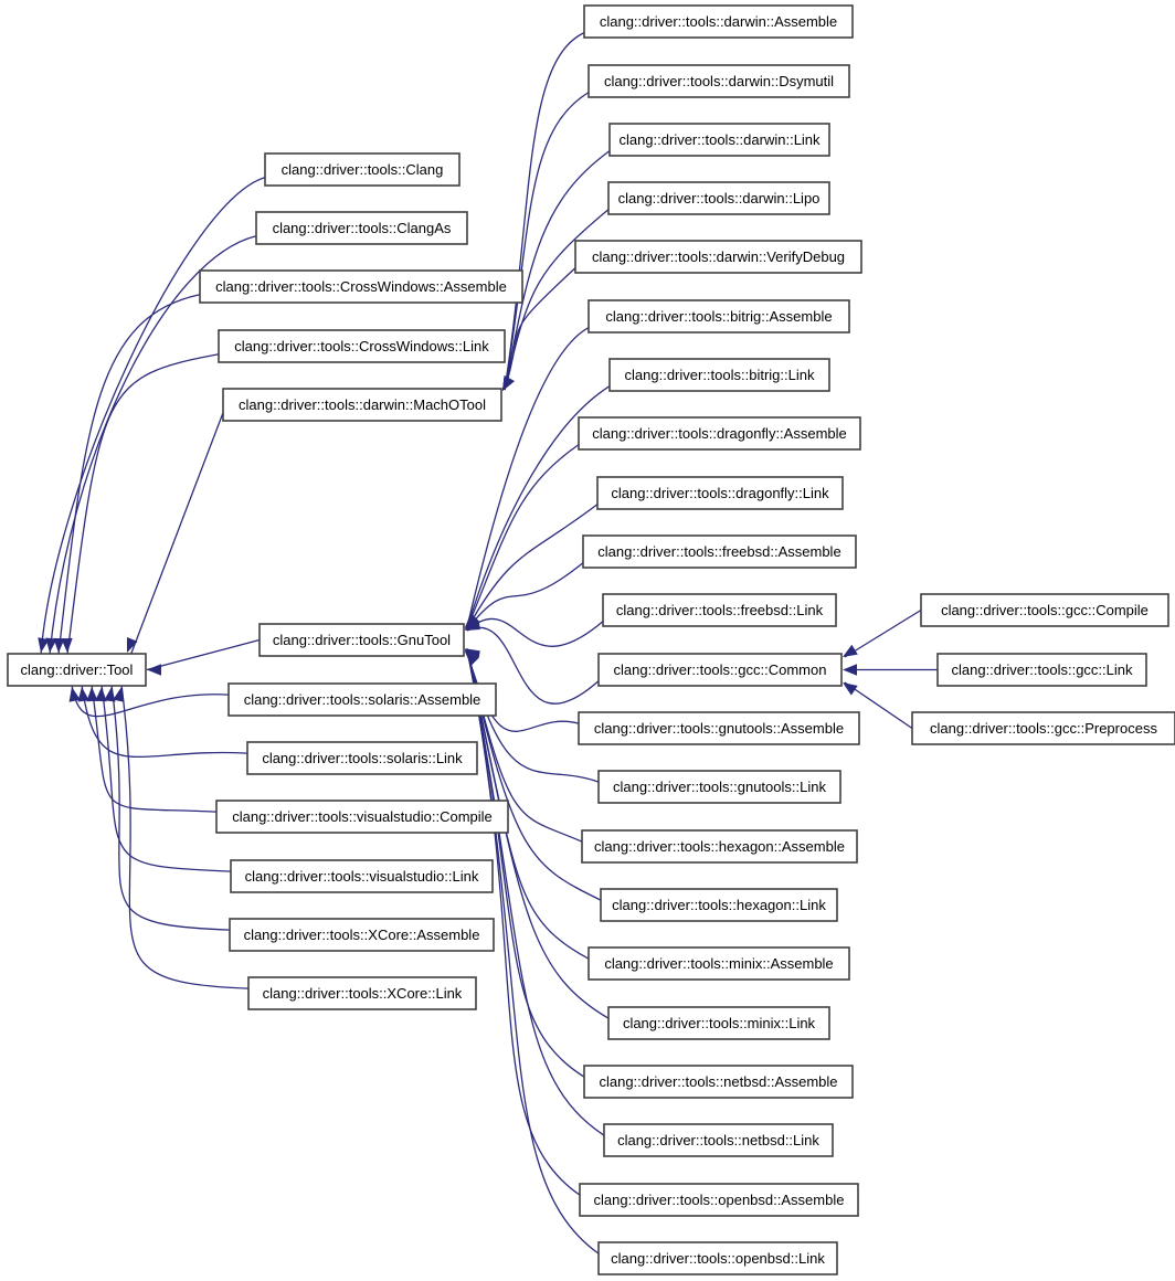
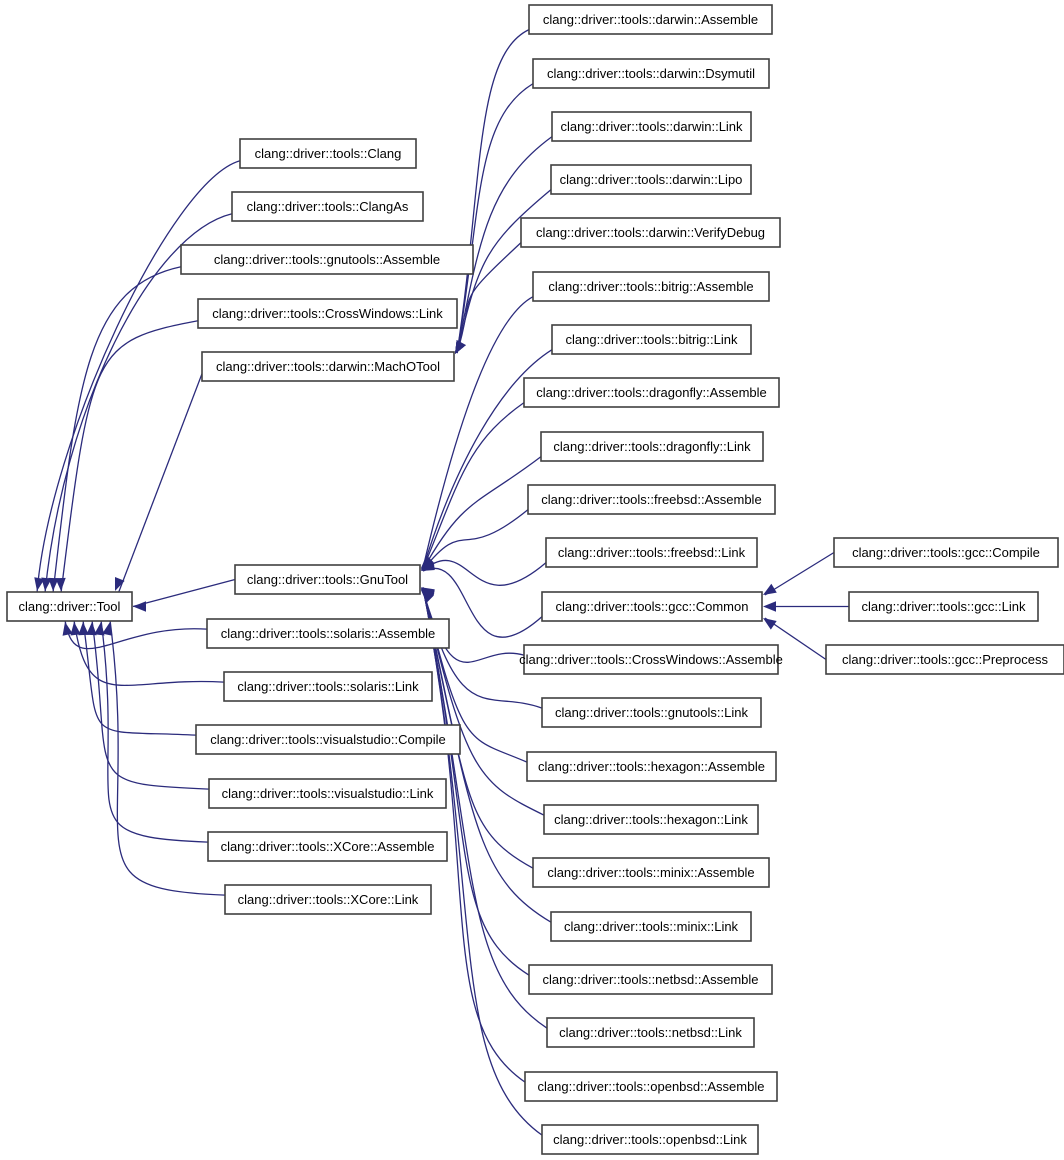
  clang::driver::Tool
  clang::driver::tools::Clang
  clang::driver::tools::ClangAs
- clang::driver::tools::CrossWindows::Assemble
+ clang::driver::tools::gnutools::Assemble
  clang::driver::tools::CrossWindows::Link
  clang::driver::tools::darwin::MachOTool
  clang::driver::tools::GnuTool
  clang::driver::tools::solaris::Assemble
  clang::driver::tools::solaris::Link
  clang::driver::tools::visualstudio::Compile
  clang::driver::tools::visualstudio::Link
  clang::driver::tools::XCore::Assemble
  clang::driver::tools::XCore::Link
  clang::driver::tools::darwin::Assemble
  clang::driver::tools::darwin::Dsymutil
  clang::driver::tools::darwin::Link
  clang::driver::tools::darwin::Lipo
  clang::driver::tools::darwin::VerifyDebug
  clang::driver::tools::bitrig::Assemble
  clang::driver::tools::bitrig::Link
  clang::driver::tools::dragonfly::Assemble
  clang::driver::tools::dragonfly::Link
  clang::driver::tools::freebsd::Assemble
  clang::driver::tools::freebsd::Link
  clang::driver::tools::gcc::Common
- clang::driver::tools::gnutools::Assemble
+ clang::driver::tools::CrossWindows::Assemble
  clang::driver::tools::gnutools::Link
  clang::driver::tools::hexagon::Assemble
  clang::driver::tools::hexagon::Link
  clang::driver::tools::minix::Assemble
  clang::driver::tools::minix::Link
  clang::driver::tools::netbsd::Assemble
  clang::driver::tools::netbsd::Link
  clang::driver::tools::openbsd::Assemble
  clang::driver::tools::openbsd::Link
  clang::driver::tools::gcc::Compile
  clang::driver::tools::gcc::Link
  clang::driver::tools::gcc::Preprocess
